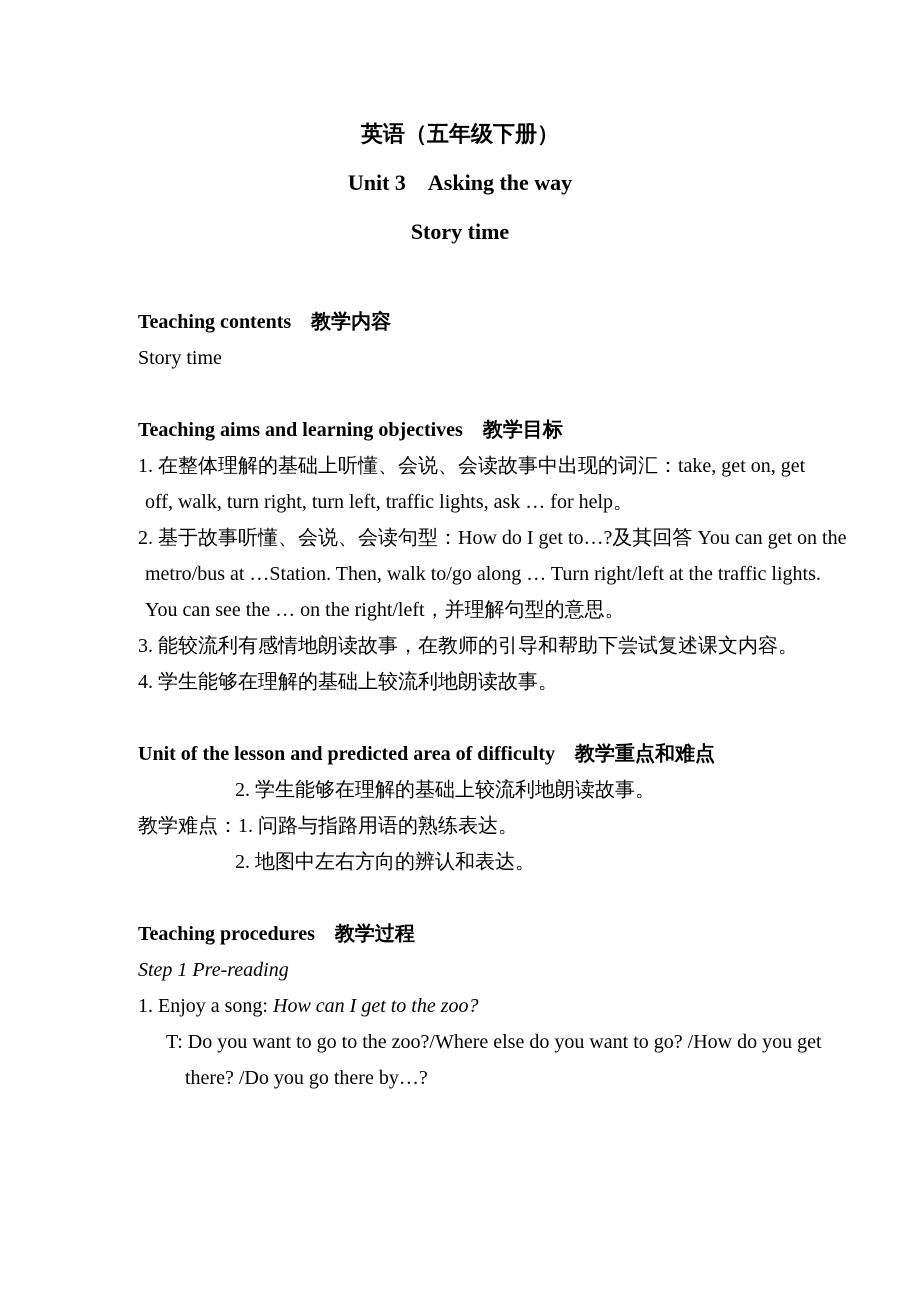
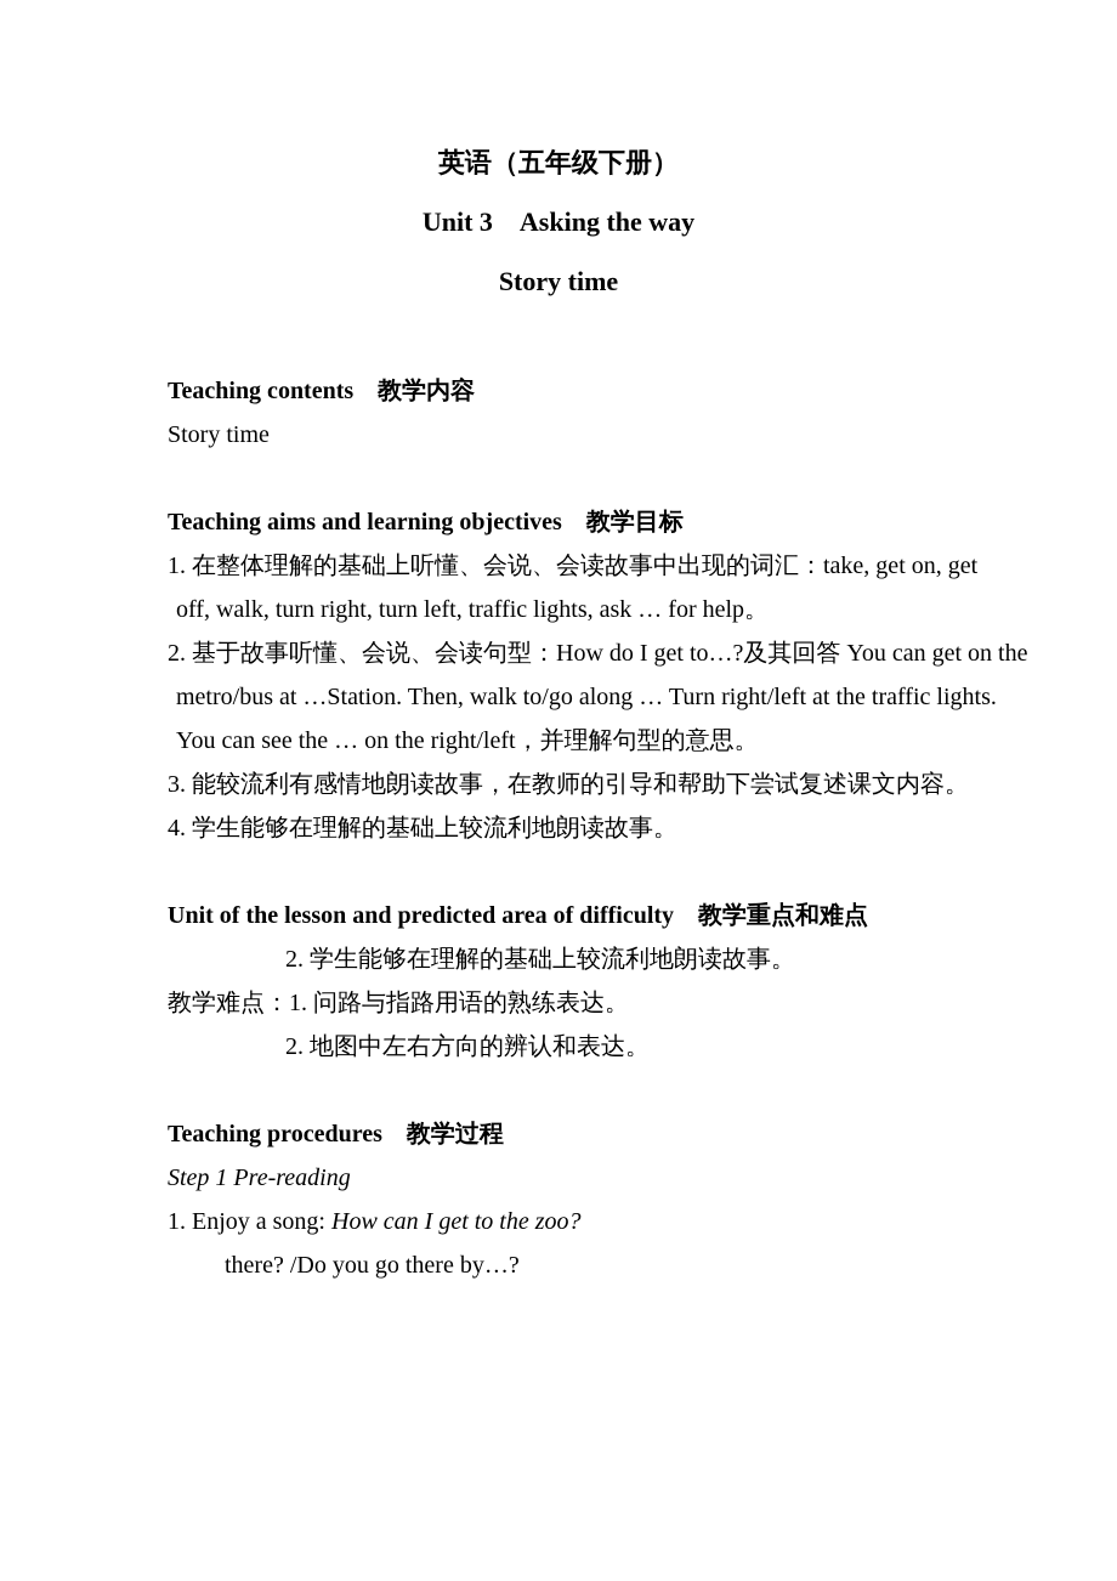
  英语（五年级下册）
  Unit 3 Asking the way
  Story time
  Teaching contents 教学内容
  Story time
  Teaching aims and learning objectives 教学目标
  1. 在整体理解的基础上听懂、会说、会读故事中出现的词汇：take, get on, get
  off, walk, turn right, turn left, traffic lights, ask … for help。
  2. 基于故事听懂、会说、会读句型：How do I get to…?及其回答 You can get on the
  metro/bus at …Station. Then, walk to/go along … Turn right/left at the traffic lights.
  You can see the … on the right/left，并理解句型的意思。
  3. 能较流利有感情地朗读故事，在教师的引导和帮助下尝试复述课文内容。
  4. 学生能够在理解的基础上较流利地朗读故事。
  Unit of the lesson and predicted area of difficulty 教学重点和难点
  2. 学生能够在理解的基础上较流利地朗读故事。
  教学难点：1. 问路与指路用语的熟练表达。
  2. 地图中左右方向的辨认和表达。
  Teaching procedures 教学过程
  Step 1 Pre-reading
  1. Enjoy a song: How can I get to the zoo?
- T: Do you want to go to the zoo?/Where else do you want to go? /How do you get
  there? /Do you go there by…?
